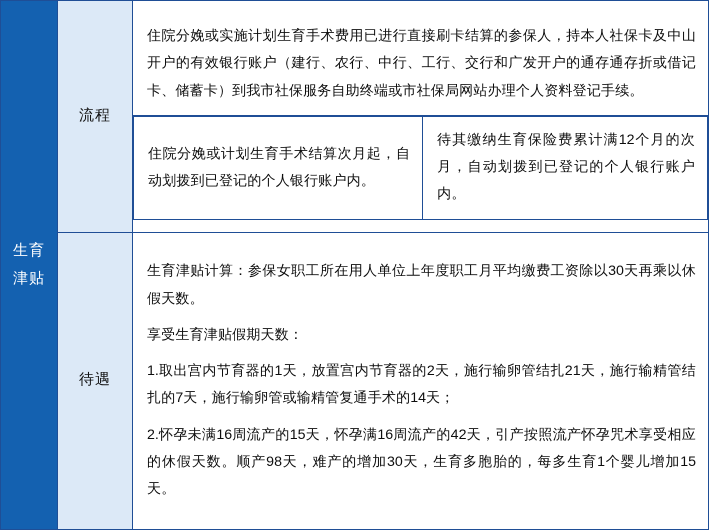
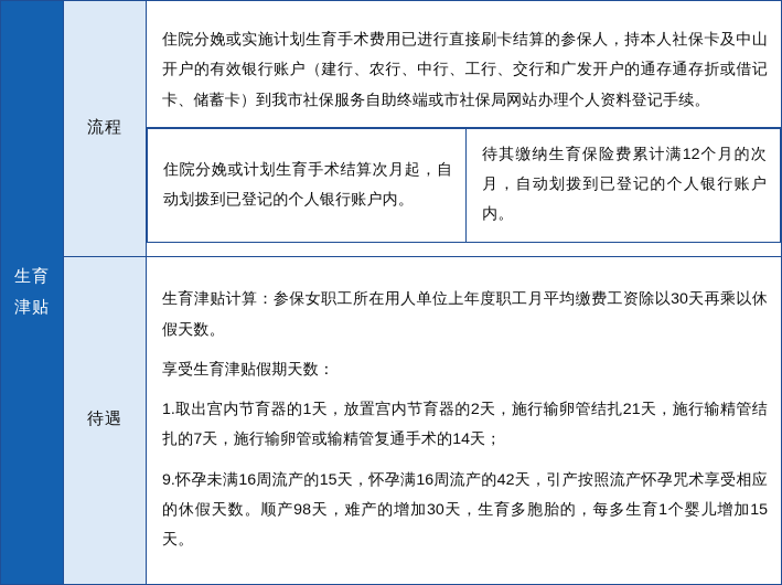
  生育 津贴	流程	住院分娩或实施计划生育手术费用已进行直接刷卡结算的参保人，持本人社保卡及中山开户的有效银行账户（建行、农行、中行、工行、交行和广发开户的通存通存折或借记卡、储蓄卡）到我市社保服务自助终端或市社保局网站办理个人资料登记手续。
  住院分娩或计划生育手术结算次月起，自动划拨到已登记的个人银行账户内。	待其缴纳生育保险费累计满12个月的次月，自动划拨到已登记的个人银行账户内。
- 待遇	生育津贴计算：参保女职工所在用人单位上年度职工月平均缴费工资除以30天再乘以休假天数。 享受生育津贴假期天数： 1.取出宫内节育器的1天，放置宫内节育器的2天，施行输卵管结扎21天，施行输精管结扎的7天，施行输卵管或输精管复通手术的14天； 2.怀孕未满16周流产的15天，怀孕满16周流产的42天，引产按照流产怀孕咒术享受相应的休假天数。顺产98天，难产的增加30天，生育多胞胎的，每多生育1个婴儿增加15天。
+ 待遇	生育津贴计算：参保女职工所在用人单位上年度职工月平均缴费工资除以30天再乘以休假天数。 享受生育津贴假期天数： 1.取出宫内节育器的1天，放置宫内节育器的2天，施行输卵管结扎21天，施行输精管结扎的7天，施行输卵管或输精管复通手术的14天； 9.怀孕未满16周流产的15天，怀孕满16周流产的42天，引产按照流产怀孕咒术享受相应的休假天数。顺产98天，难产的增加30天，生育多胞胎的，每多生育1个婴儿增加15天。
